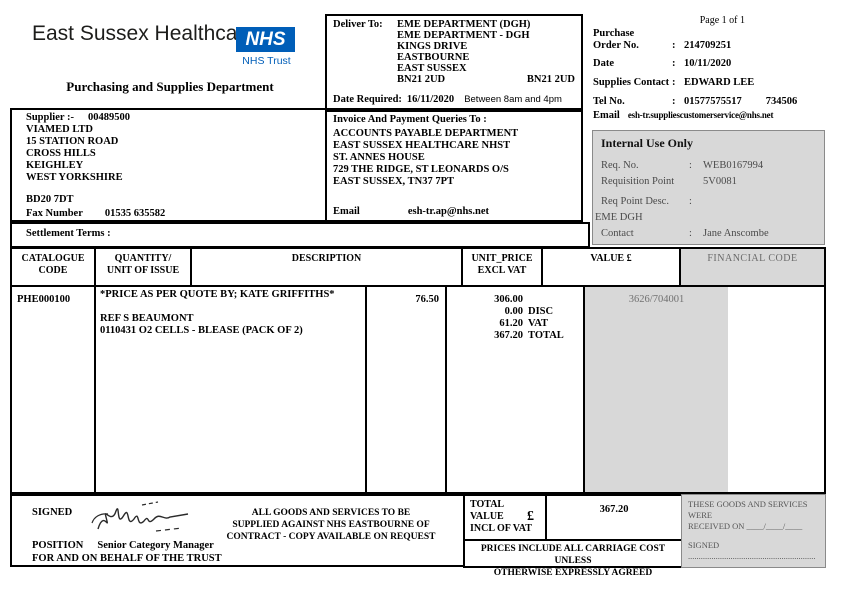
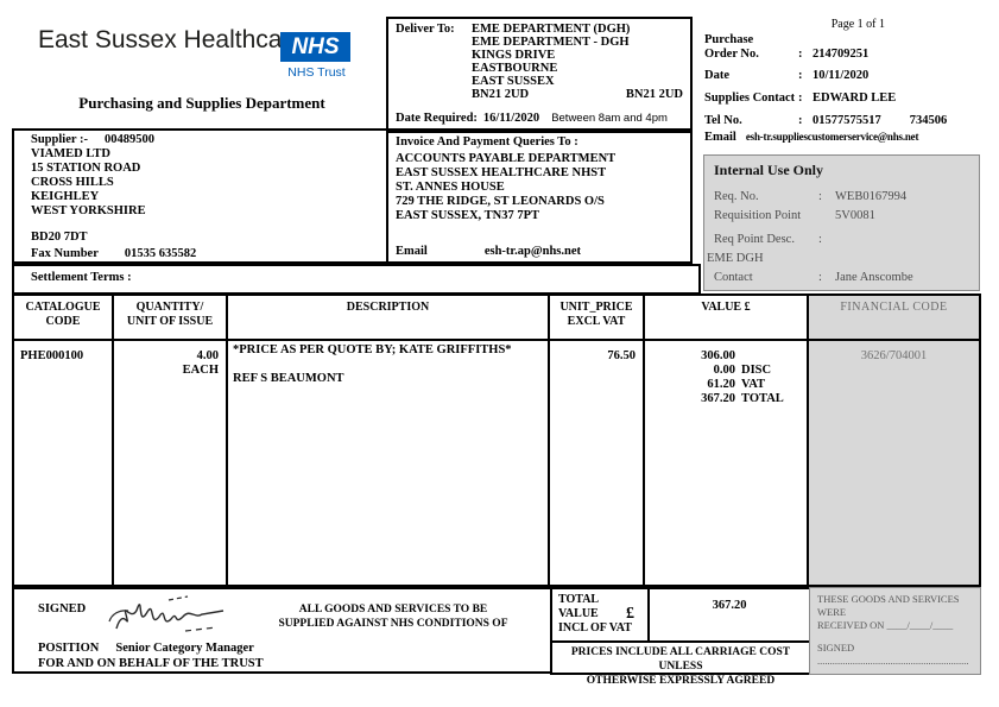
  East Sussex Healthca
  NHS
  NHS Trust
  Purchasing and Supplies Department
  Page 1 of 1
  Deliver To:
  EME DEPARTMENT (DGH)
  EME DEPARTMENT - DGH
  KINGS DRIVE
  EASTBOURNE
  EAST SUSSEX
  BN21 2UD
  BN21 2UD
  Date Required:
  16/11/2020
  Between 8am and 4pm
  Purchase
  Order No.
  :
  214709251
  Date
  :
  10/11/2020
  Supplies Contact
  :
  EDWARD LEE
  Tel No.
  :
  01577575517
  734506
  Email
  esh-tr.suppliescustomerservice@nhs.net
  Supplier :-
  00489500
  VIAMED LTD
  15 STATION ROAD
  CROSS HILLS
  KEIGHLEY
  WEST YORKSHIRE
  BD20 7DT
  Fax Number
  01535 635582
  Invoice And Payment Queries To :
  ACCOUNTS PAYABLE DEPARTMENT
  EAST SUSSEX HEALTHCARE NHST
  ST. ANNES HOUSE
  729 THE RIDGE, ST LEONARDS O/S
  EAST SUSSEX, TN37 7PT
  Email
  esh-tr.ap@nhs.net
  Internal Use Only
  Req. No.
  :
  WEB0167994
  Requisition Point
  5V0081
  Req Point Desc.
  :
  EME DGH
  Contact
  :
  Jane Anscombe
  Settlement Terms :
  CATALOGUE
  CODE
  QUANTITY/
  UNIT OF ISSUE
  DESCRIPTION
  UNIT_PRICE
  EXCL VAT
  VALUE £
  FINANCIAL CODE
  PHE000100
+ 4.00
+ EACH
  *PRICE AS PER QUOTE BY; KATE GRIFFITHS*
  REF S BEAUMONT
- 0110431 O2 CELLS - BLEASE (PACK OF 2)
  76.50
  306.00
  0.00
  DISC
  61.20
  VAT
  367.20
  TOTAL
  3626/704001
  SIGNED
  ALL GOODS AND SERVICES TO BE
- SUPPLIED AGAINST NHS EASTBOURNE OF
+ SUPPLIED AGAINST NHS CONDITIONS OF
- CONTRACT - COPY AVAILABLE ON REQUEST
  POSITION
  Senior Category Manager
  FOR AND ON BEHALF OF THE TRUST
  TOTAL
  VALUE
  £
  INCL OF VAT
  367.20
  PRICES INCLUDE ALL CARRIAGE COST UNLESS
  OTHERWISE EXPRESSLY AGREED
  THESE GOODS AND SERVICES WERE
  RECEIVED ON ____/____/____
  SIGNED ............................................................
